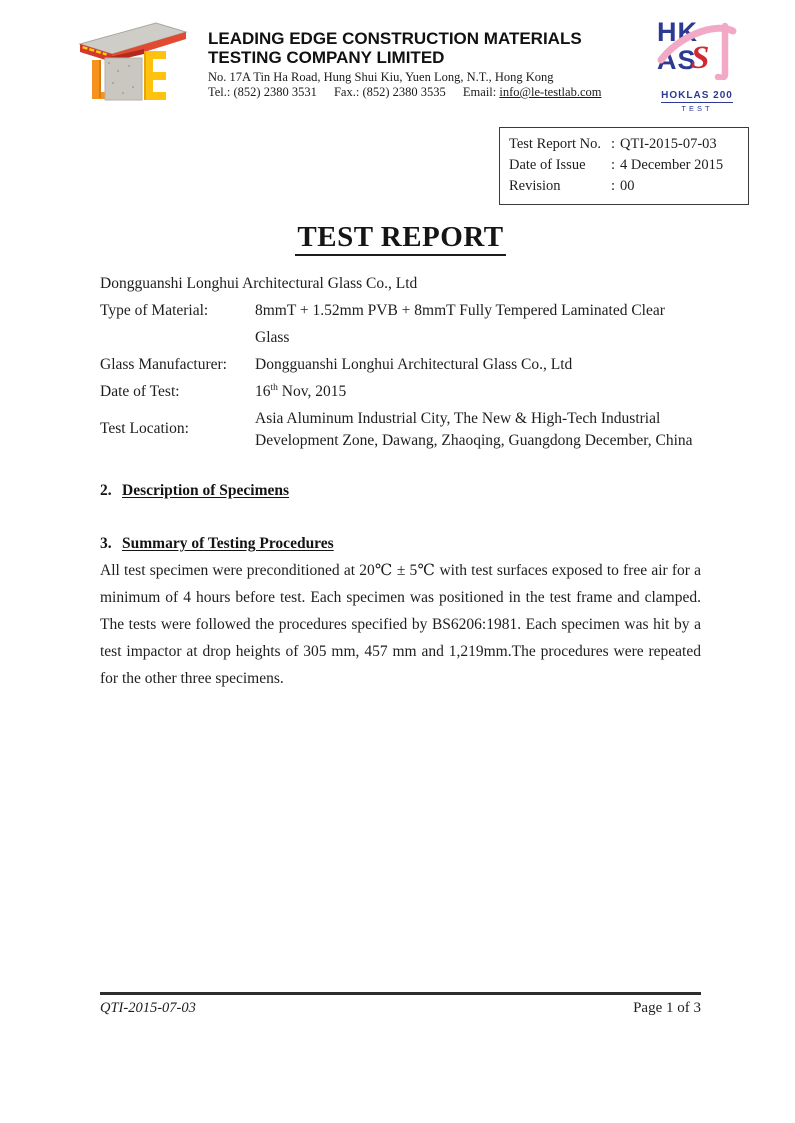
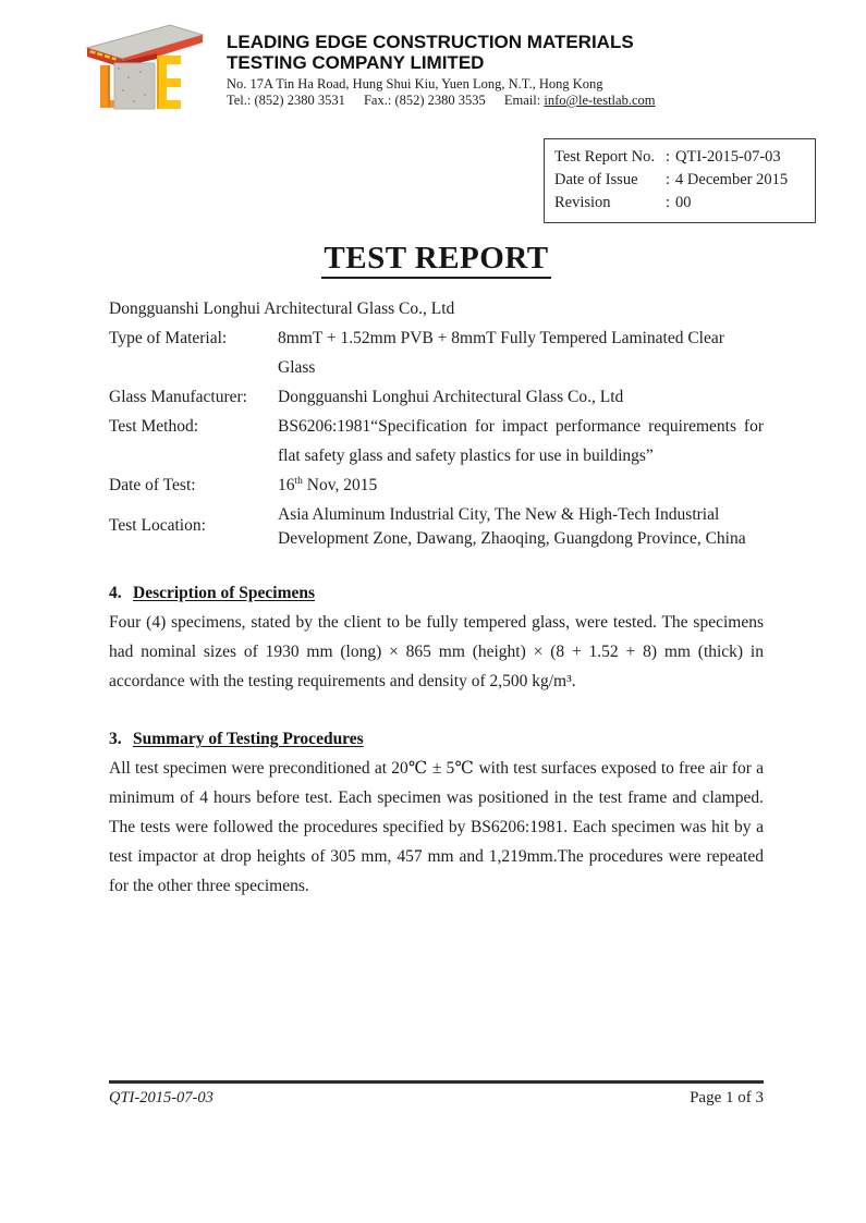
  LEADING EDGE CONSTRUCTION MATERIALS
  TESTING COMPANY LIMITED
  No. 17A Tin Ha Road, Hung Shui Kiu, Yuen Long, N.T., Hong Kong
  Tel.: (852) 2380 3531 Fax.: (852) 2380 3535 Email: info@le-testlab.com
- HK
- AS
- S
- HOKLAS 200
- TEST
  Test Report No.
  :
  QTI-2015-07-03
  Date of Issue
  :
  4 December 2015
  Revision
  :
  00
  TEST REPORT
  Dongguanshi Longhui Architectural Glass Co., Ltd
  Type of Material:
  8mmT + 1.52mm PVB + 8mmT Fully Tempered Laminated Clear Glass
  Glass Manufacturer:
  Dongguanshi Longhui Architectural Glass Co., Ltd
+ Test Method:
+ BS6206:1981“Specification for impact performance requirements for flat safety glass and safety plastics for use in buildings”
  Date of Test:
  16th Nov, 2015
  Test Location:
- Asia Aluminum Industrial City, The New & High-Tech Industrial Development Zone, Dawang, Zhaoqing, Guangdong December, China
+ Asia Aluminum Industrial City, The New & High-Tech Industrial Development Zone, Dawang, Zhaoqing, Guangdong Province, China
- 2. Description of Specimens
+ 4. Description of Specimens
+ Four (4) specimens, stated by the client to be fully tempered glass, were tested. The specimens had nominal sizes of 1930 mm (long) × 865 mm (height) × (8 + 1.52 + 8) mm (thick) in accordance with the testing requirements and density of 2,500 kg/m³.
  3. Summary of Testing Procedures
  All test specimen were preconditioned at 20℃ ± 5℃ with test surfaces exposed to free air for a minimum of 4 hours before test. Each specimen was positioned in the test frame and clamped. The tests were followed the procedures specified by BS6206:1981. Each specimen was hit by a test impactor at drop heights of 305 mm, 457 mm and 1,219mm.The procedures were repeated for the other three specimens.
  QTI-2015-07-03
  Page 1 of 3
